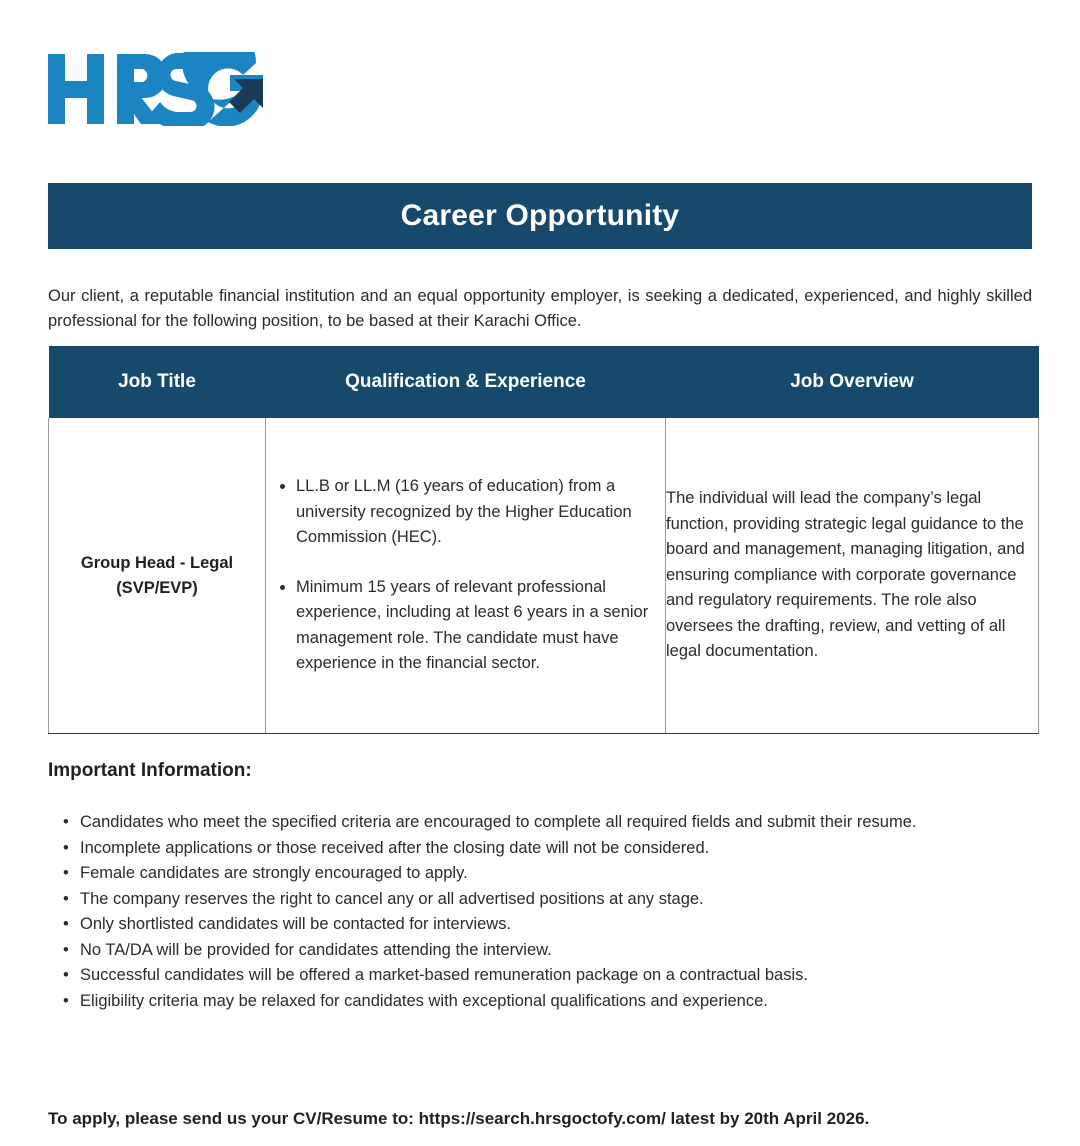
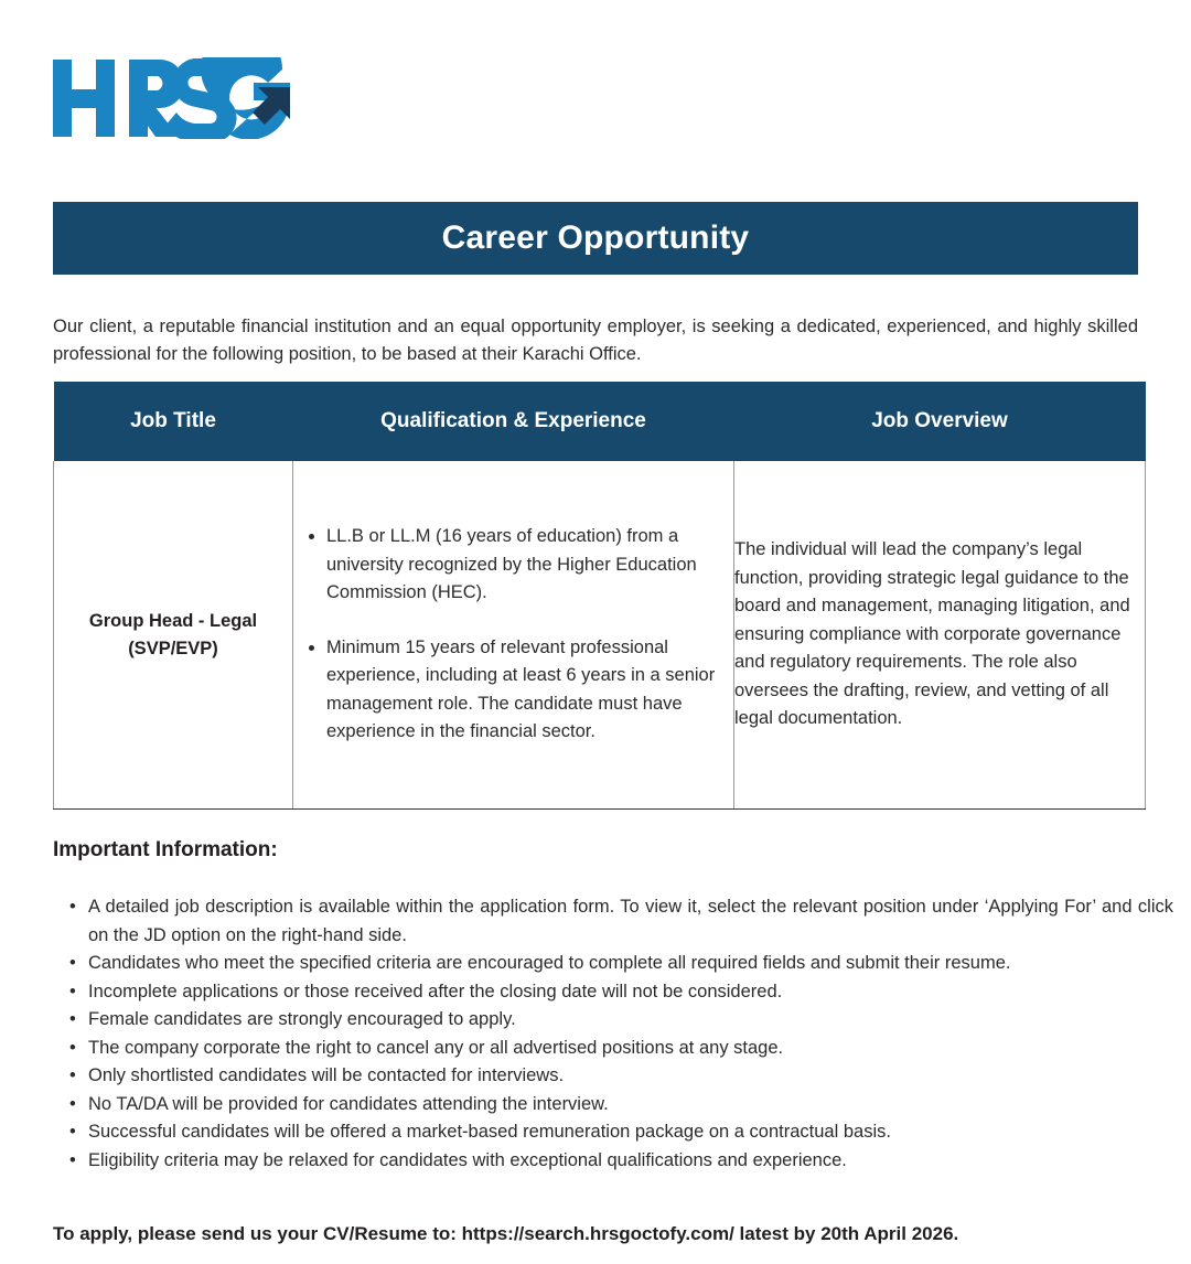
  Career Opportunity
  Our client, a reputable financial institution and an equal opportunity employer, is seeking a dedicated, experienced, and highly skilled professional for the following position, to be based at their Karachi Office.
  Job Title	Qualification & Experience	Job Overview
  Group Head - Legal (SVP/EVP)	LL.B or LL.M (16 years of education) from a university recognized by the Higher Education Commission (HEC). Minimum 15 years of relevant professional experience, including at least 6 years in a senior management role. The candidate must have experience in the financial sector.	The individual will lead the company’s legal function, providing strategic legal guidance to the board and management, managing litigation, and ensuring compliance with corporate governance and regulatory requirements. The role also oversees the drafting, review, and vetting of all legal documentation.
  Important Information:
+ A detailed job description is available within the application form. To view it, select the relevant position under ‘Applying For’ and click on the JD option on the right-hand side.
  Candidates who meet the specified criteria are encouraged to complete all required fields and submit their resume.
  Incomplete applications or those received after the closing date will not be considered.
  Female candidates are strongly encouraged to apply.
- The company reserves the right to cancel any or all advertised positions at any stage.
+ The company corporate the right to cancel any or all advertised positions at any stage.
  Only shortlisted candidates will be contacted for interviews.
  No TA/DA will be provided for candidates attending the interview.
  Successful candidates will be offered a market-based remuneration package on a contractual basis.
  Eligibility criteria may be relaxed for candidates with exceptional qualifications and experience.
  To apply, please send us your CV/Resume to: https://search.hrsgoctofy.com/ latest by 20th April 2026.
